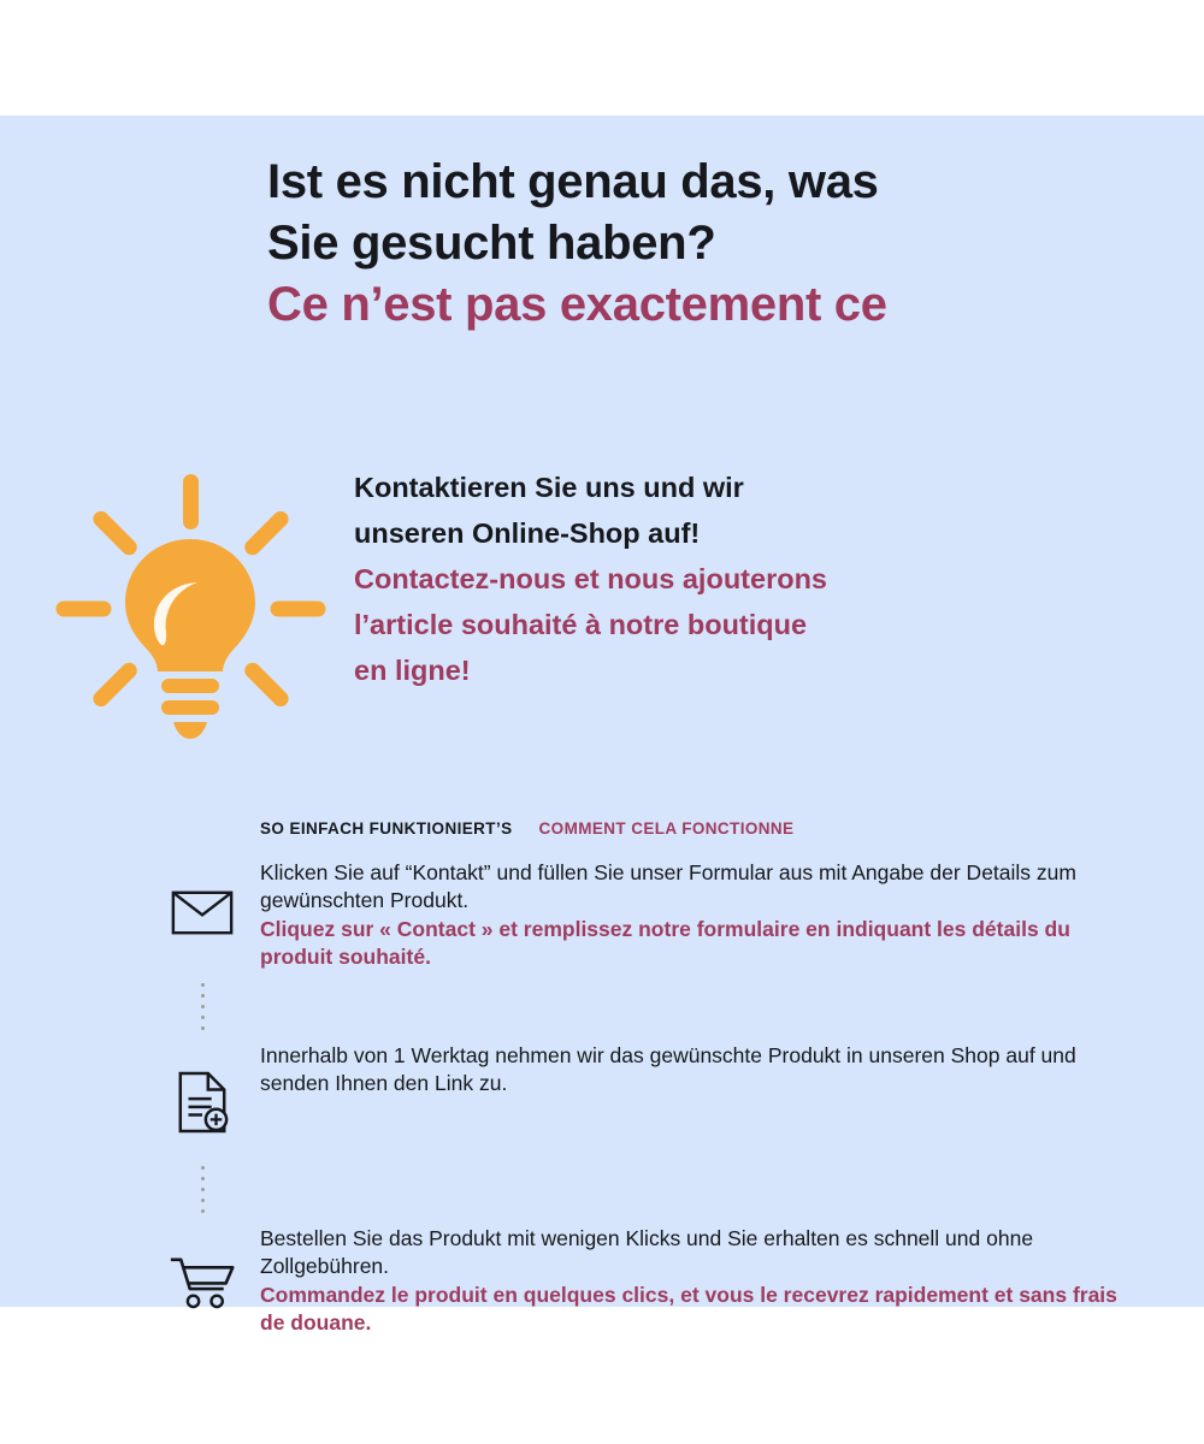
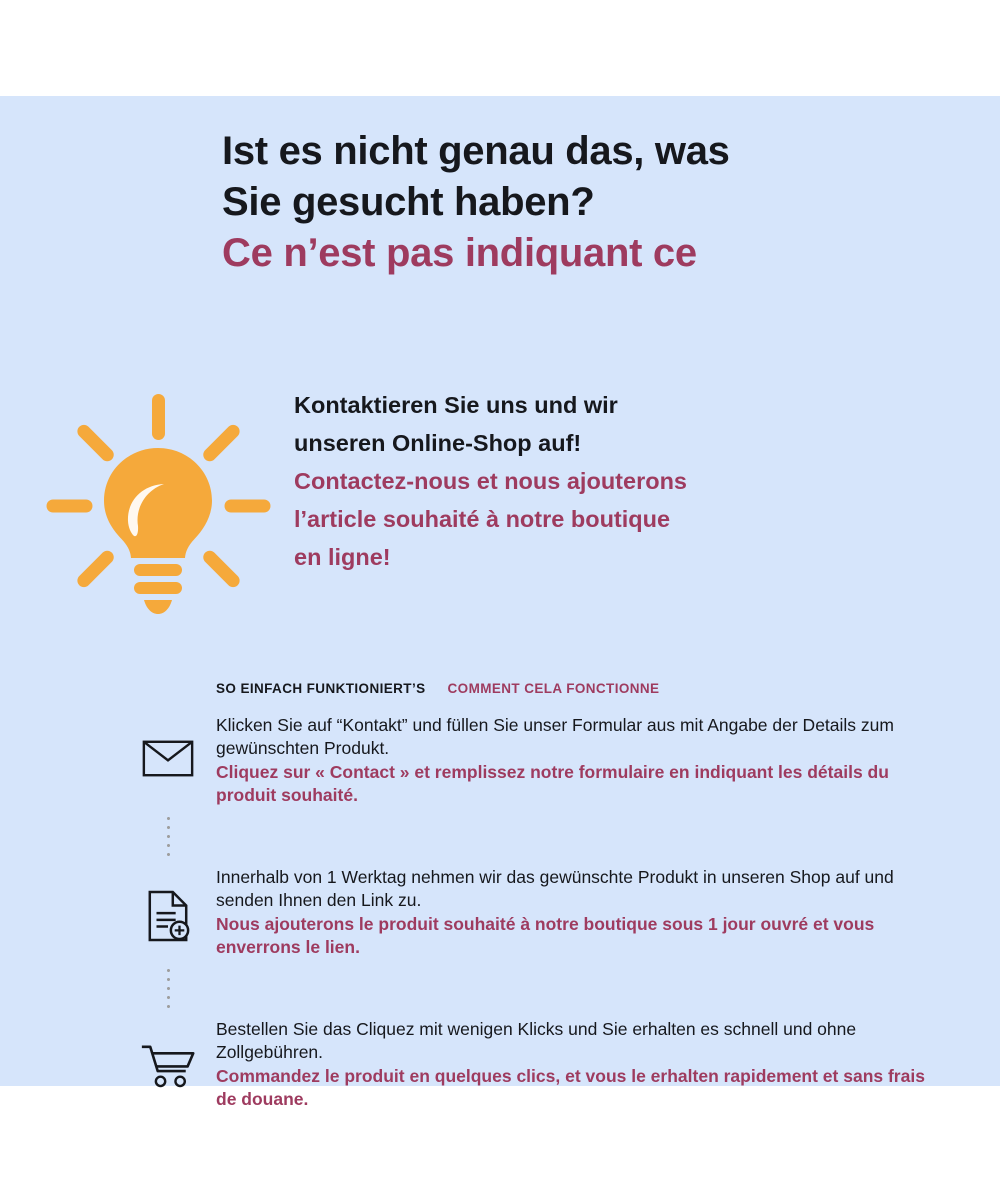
  Ist es nicht genau das, was
  Sie gesucht haben?
- Ce n’est pas exactement ce
+ Ce n’est pas indiquant ce
  Kontaktieren Sie uns und wir
  unseren Online-Shop auf!
  Contactez-nous et nous ajouterons
  l’article souhaité à notre boutique
  en ligne!
  SO EINFACH FUNKTIONIERT’S
  COMMENT CELA FONCTIONNE
  Klicken Sie auf “Kontakt” und füllen Sie unser Formular aus mit Angabe der Details zum gewünschten Produkt.
  Cliquez sur « Contact » et remplissez notre formulaire en indiquant les détails du produit souhaité.
  Innerhalb von 1 Werktag nehmen wir das gewünschte Produkt in unseren Shop auf und senden Ihnen den Link zu.
+ Nous ajouterons le produit souhaité à notre boutique sous 1 jour ouvré et vous enverrons le lien.
- Bestellen Sie das Produkt mit wenigen Klicks und Sie erhalten es schnell und ohne Zollgebühren.
+ Bestellen Sie das Cliquez mit wenigen Klicks und Sie erhalten es schnell und ohne Zollgebühren.
- Commandez le produit en quelques clics, et vous le recevrez rapidement et sans frais de douane.
+ Commandez le produit en quelques clics, et vous le erhalten rapidement et sans frais de douane.
